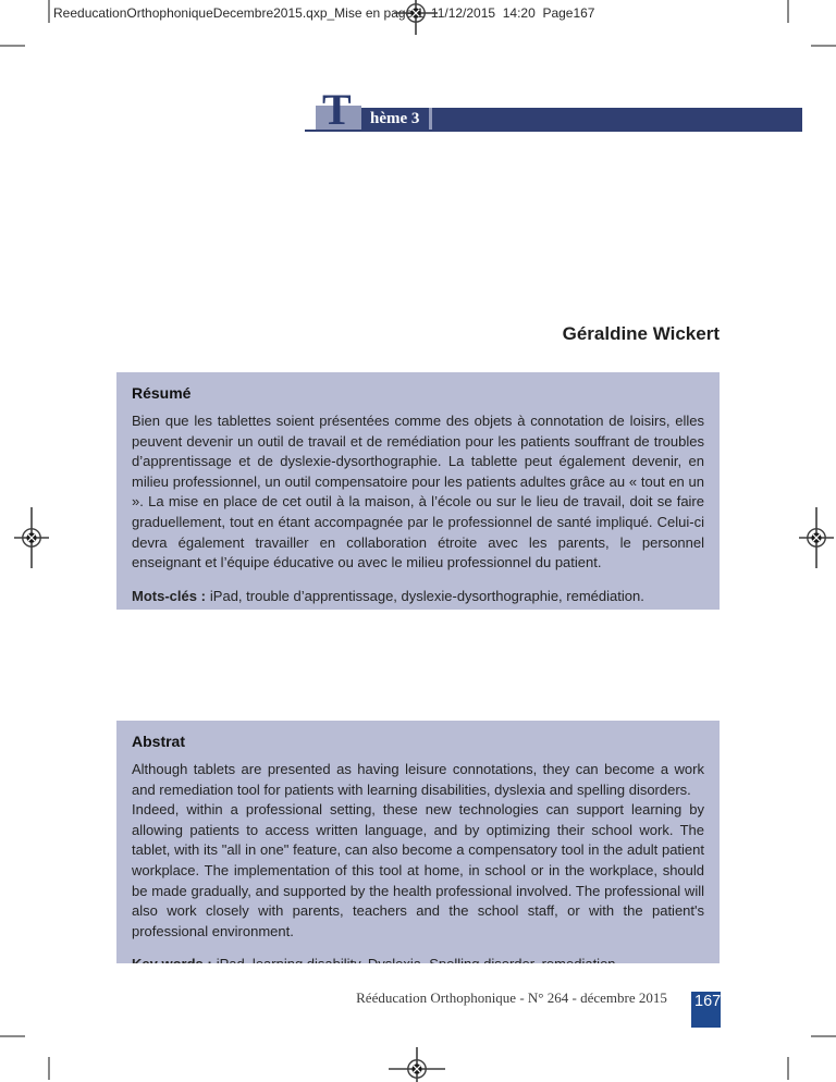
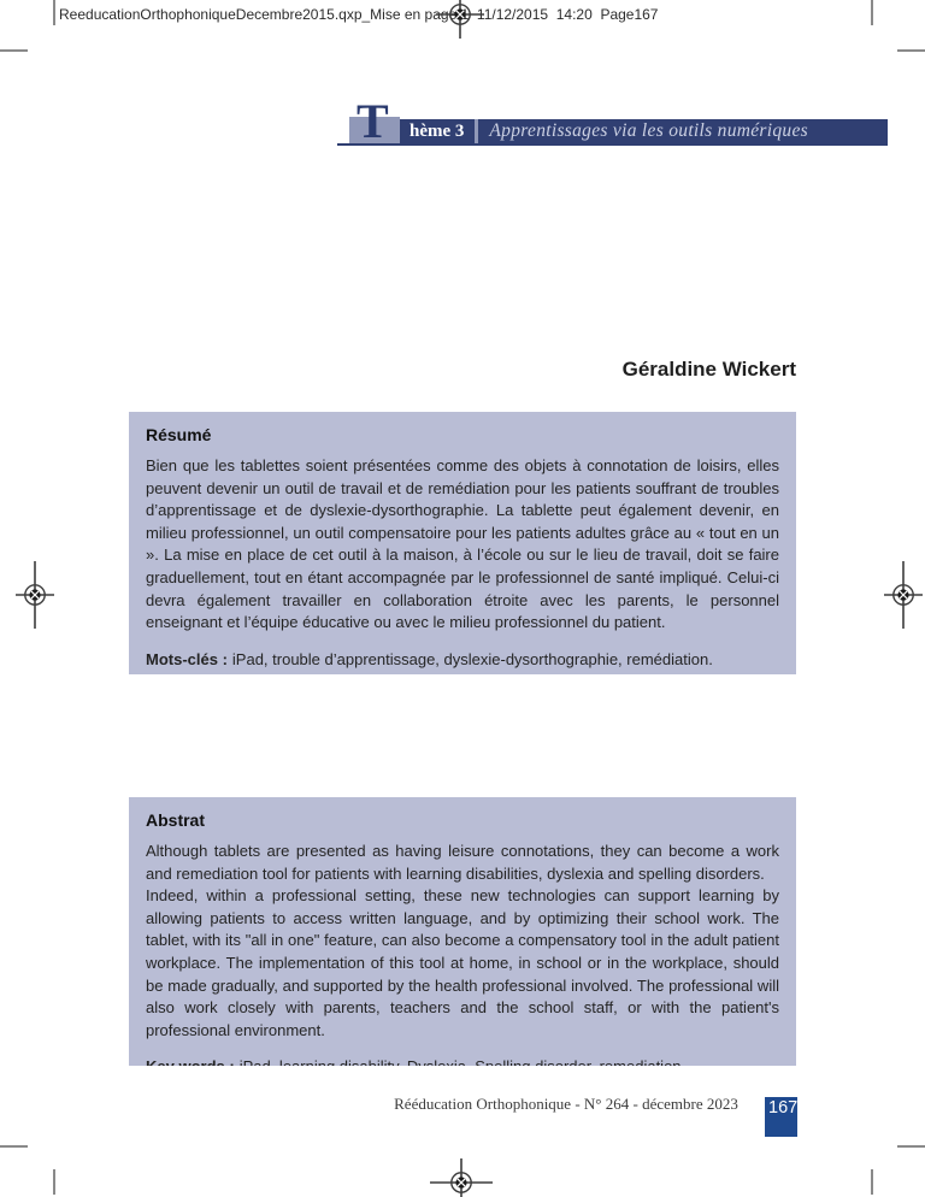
  ReeducationOrthophoniqueDecembre2015.qxp_Mise en p1/12/2015 14:20 Page167
  hème 3
+ Apprentissages via les outils numériques
  T
  Géraldine Wickert
  Résumé
  Bien que les tablettes soient présentées comme des objets à connotation de loisirs, elles peuvent devenir un outil de travail et de remédiation pour les patients souffrant de troubles d’apprentissage et de dyslexie-dysorthographie. La tablette peut également devenir, en milieu professionnel, un outil compensatoire pour les patients adultes grâce au « tout en un ». La mise en place de cet outil à la maison, à l’école ou sur le lieu de travail, doit se faire graduellement, tout en étant accompagnée par le professionnel de santé impliqué. Celui-ci devra également travailler en collaboration étroite avec les parents, le personnel enseignant et l’équipe éducative ou avec le milieu professionnel du patient.
  Mots-clés : iPad, trouble d’apprentissage, dyslexie-dysorthographie, remédiation.
  Abstrat
  Although tablets are presented as having leisure connotations, they can become a work and remediation tool for patients with learning disabilities, dyslexia and spelling disorders.
  Indeed, within a professional setting, these new technologies can support learning by allowing patients to access written language, and by optimizing their school work. The tablet, with its "all in one" feature, can also become a compensatory tool in the adult patient workplace. The implementation of this tool at home, in school or in the workplace, should be made gradually, and supported by the health professional involved. The professional will also work closely with parents, teachers and the school staff, or with the patient's professional environment.
- Rééducation Orthophonique - N° 264 - décembre 2015
+ Rééducation Orthophonique - N° 264 - décembre 2023
  167
